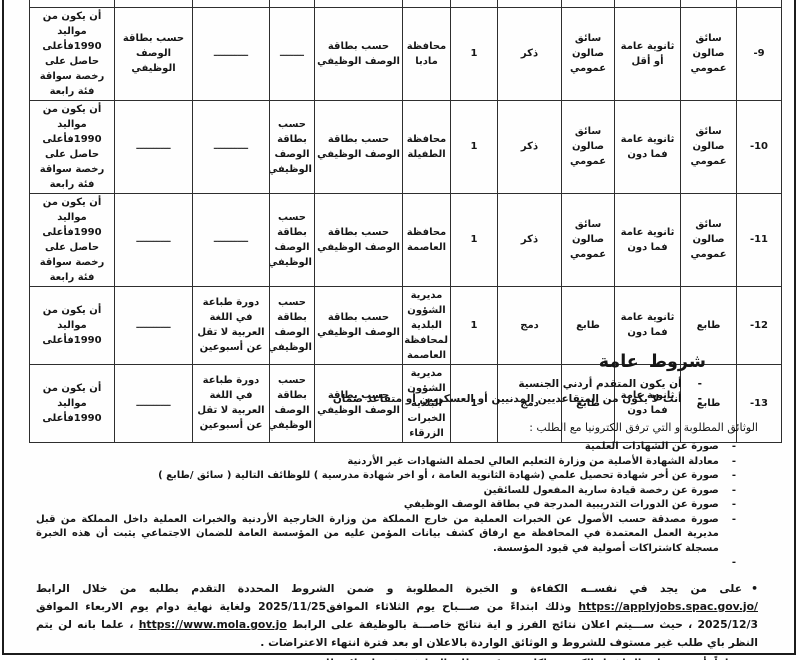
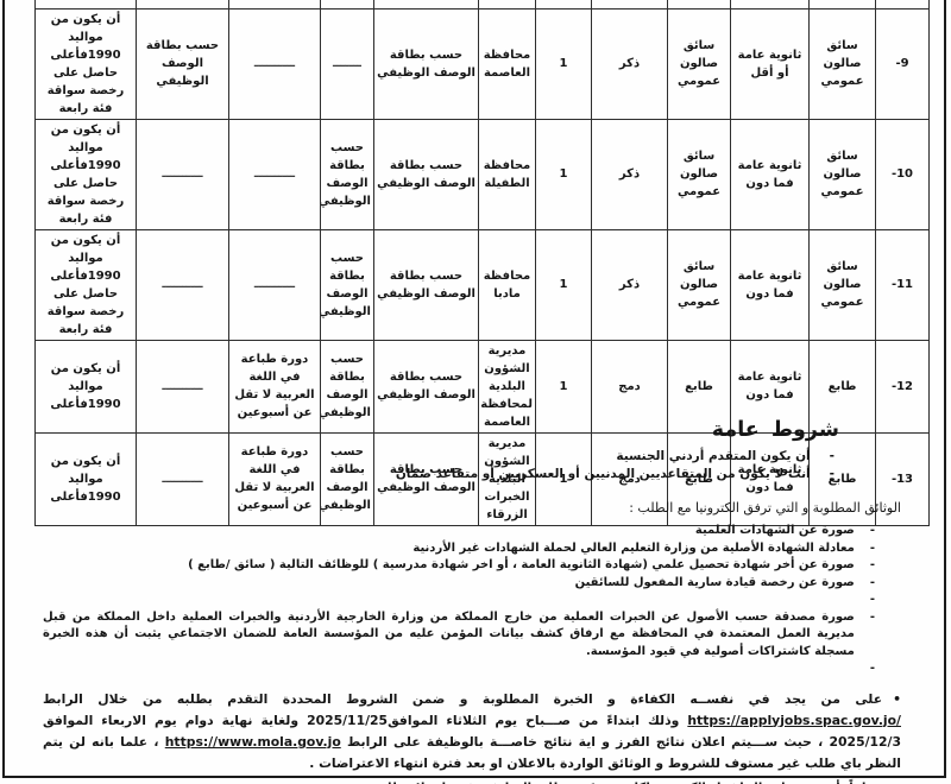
- -9	سائق صالون عمومي	ثانوية عامة أو أقل	سائق صالون عمومي	ذكر	1	محافظة مادبا	حسب بطاقة الوصف الوظيفي	ـــــــ	ــــــــــ	حسب بطاقة الوصف الوظيفي	أن يكون من مواليد 1990فأعلى حاصل على رخصة سواقة فئة رابعة
+ -9	سائق صالون عمومي	ثانوية عامة أو أقل	سائق صالون عمومي	ذكر	1	محافظة العاصمة	حسب بطاقة الوصف الوظيفي	ـــــــ	ــــــــــ	حسب بطاقة الوصف الوظيفي	أن يكون من مواليد 1990فأعلى حاصل على رخصة سواقة فئة رابعة
  -10	سائق صالون عمومي	ثانوية عامة فما دون	سائق صالون عمومي	ذكر	1	محافظة الطفيلة	حسب بطاقة الوصف الوظيفي	حسب بطاقة الوصف الوظيفي	ــــــــــ	ــــــــــ	أن يكون من مواليد 1990فأعلى حاصل على رخصة سواقة فئة رابعة
- -11	سائق صالون عمومي	ثانوية عامة فما دون	سائق صالون عمومي	ذكر	1	محافظة العاصمة	حسب بطاقة الوصف الوظيفي	حسب بطاقة الوصف الوظيفي	ــــــــــ	ــــــــــ	أن يكون من مواليد 1990فأعلى حاصل على رخصة سواقة فئة رابعة
+ -11	سائق صالون عمومي	ثانوية عامة فما دون	سائق صالون عمومي	ذكر	1	محافظة مادبا	حسب بطاقة الوصف الوظيفي	حسب بطاقة الوصف الوظيفي	ــــــــــ	ــــــــــ	أن يكون من مواليد 1990فأعلى حاصل على رخصة سواقة فئة رابعة
  -12	طابع	ثانوية عامة فما دون	طابع	دمج	1	مديرية الشؤون البلدية لمحافظة العاصمة	حسب بطاقة الوصف الوظيفي	حسب بطاقة الوصف الوظيفي	دورة طباعة في اللغة العربية لا تقل عن أسبوعين	ــــــــــ	أن يكون من مواليد 1990فأعلى
  -13	طابع	ثانوية عامة فما دون	طابع	دمج	1	مديرية الشؤون البلدية الخبرات الزرقاء	حسب بطاقة الوصف الوظيفي	حسب بطاقة الوصف الوظيفي	دورة طباعة في اللغة العربية لا تقل عن أسبوعين	ــــــــــ	أن يكون من مواليد 1990فأعلى
  شروط عامة
  -
  أن يكون المتقدم أردني الجنسية
  -
  أنت لا يكون من المتقاعديين المدنيين أو العسكريين أو متقاعد ضمان
  الوثائق المطلوبة و التي ترفق الكترونيا مع الطلب :
  -
  صورة عن الشهادات العلمية
  -
  معادلة الشهادة الأصلية من وزارة التعليم العالي لحملة الشهادات غير الأردنية
  -
  صورة عن أخر شهادة تحصيل علمي (شهادة الثانوية العامة ، أو اخر شهادة مدرسية ) للوظائف التالية ( سائق /طابع )
  -
  صورة عن رخصة قيادة سارية المفعول للسائقين
  -
- صورة عن الدورات التدريبية المدرجة في بطاقة الوصف الوظيفي
  -
  صورة مصدقة حسب الأصول عن الخبرات العملية من خارج المملكة من وزارة الخارجية الأردنية والخبرات العملية داخل المملكة من قبل مديرية العمل المعتمدة في المحافظة مع ارفاق كشف بيانات المؤمن عليه من المؤسسة العامة للضمان الاجتماعي يثبت أن هذه الخبرة مسجلة كاشتراكات أصولية في قيود المؤسسة.
  -
  •على من يجد في نفســه الكفاءة و الخبرة المطلوبة و ضمن الشروط المحددة التقدم بطلبه من خلال الرابط https://applyjobs.spac.gov.jo/ وذلك ابتداءً من صـــباح يوم الثلاثاء الموافق2025/11/25 ولغاية نهاية دوام يوم الاربعاء الموافق 2025/12/3 ، حيث ســـيتم اعلان نتائج الفرز و اية نتائج خاصـــة بالوظيفة على الرابط https://www.mola.gov.jo ، علما بانه لن يتم النظر باي طلب غير مستوف للشروط و الوثائق الواردة بالاعلان او بعد فترة انتهاء الاعتراضات .
